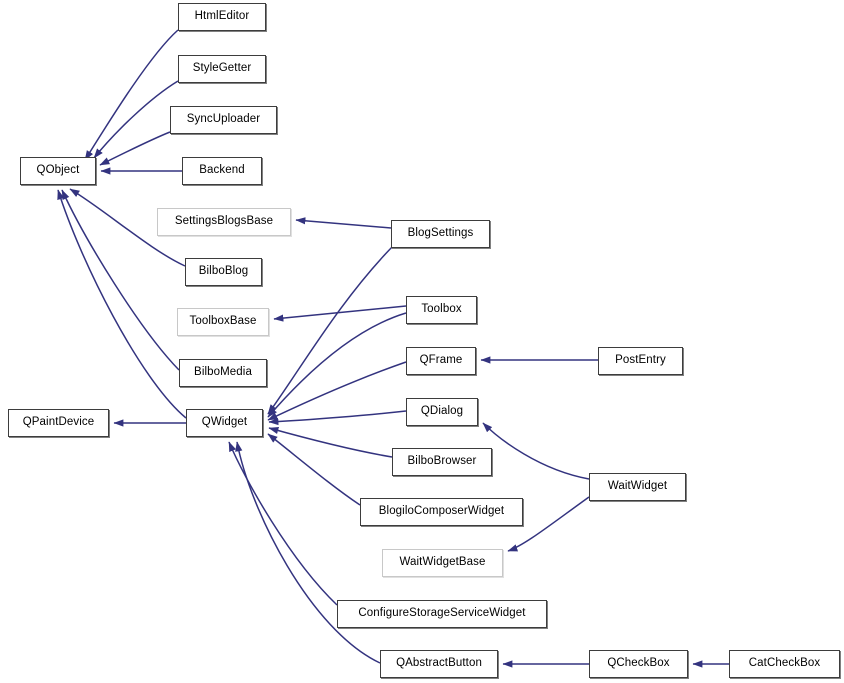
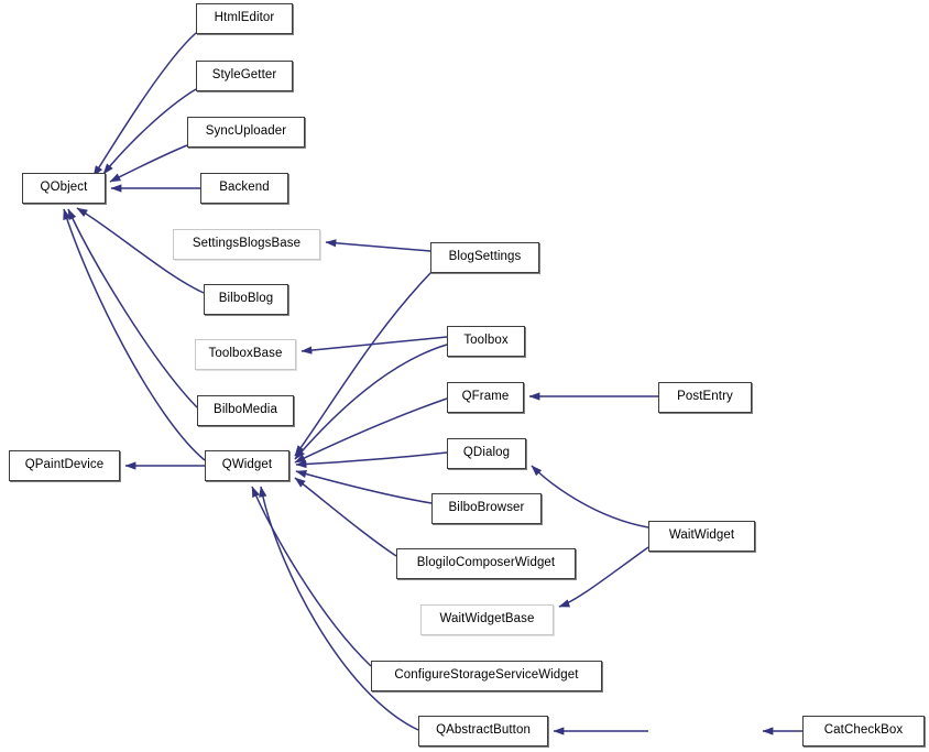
  HtmlEditor
  StyleGetter
  SyncUploader
  Backend
  QObject
  SettingsBlogsBase
  BilboBlog
  ToolboxBase
  BilboMedia
  QPaintDevice
  QWidget
  BlogSettings
  Toolbox
  QFrame
  QDialog
  BilboBrowser
  BlogiloComposerWidget
  WaitWidgetBase
  ConfigureStorageServiceWidget
  QAbstractButton
  PostEntry
  WaitWidget
- QCheckBox
  CatCheckBox
